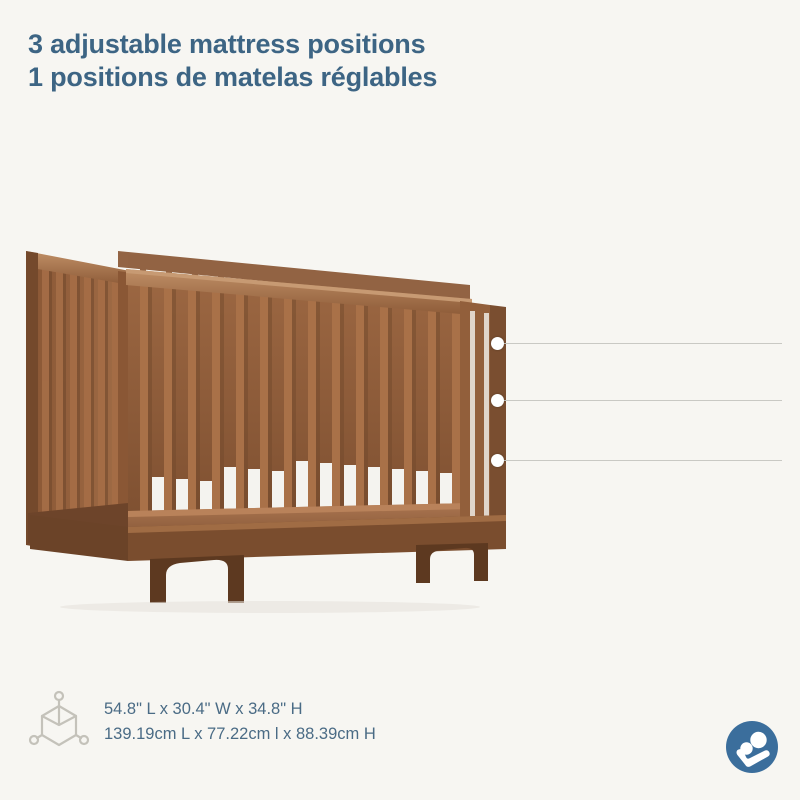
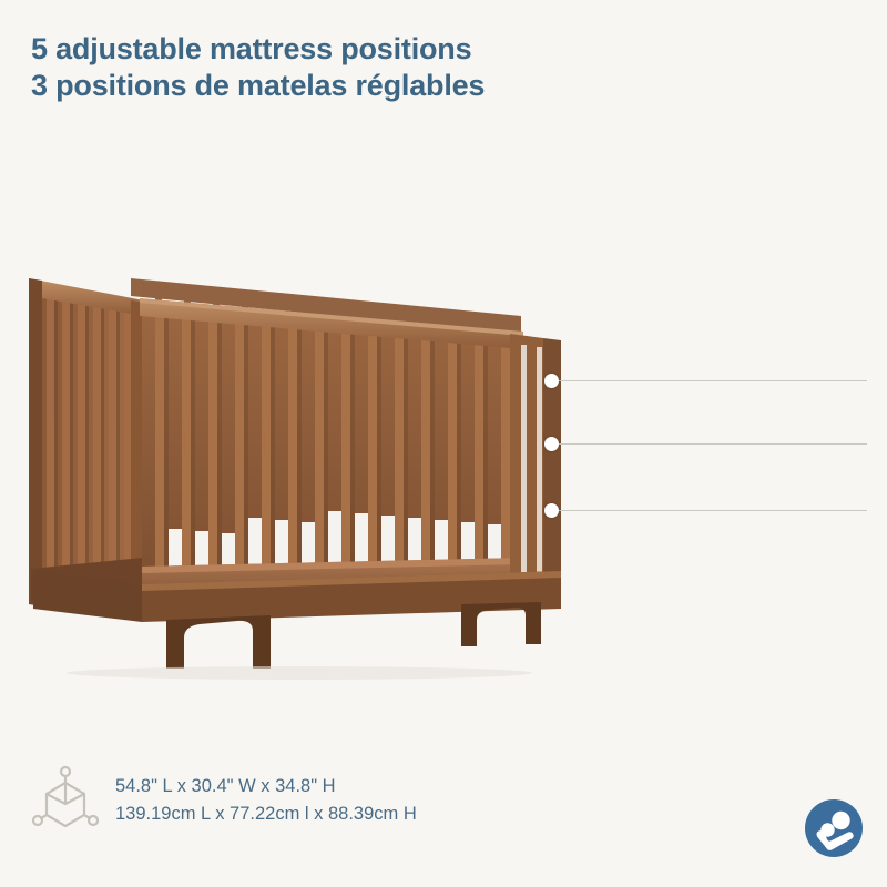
- 3 adjustable mattress positions
+ 5 adjustable mattress positions
- 1 positions de matelas réglables
+ 3 positions de matelas réglables
  54.8" L x 30.4" W x 34.8" H
  139.19cm L x 77.22cm l x 88.39cm H
